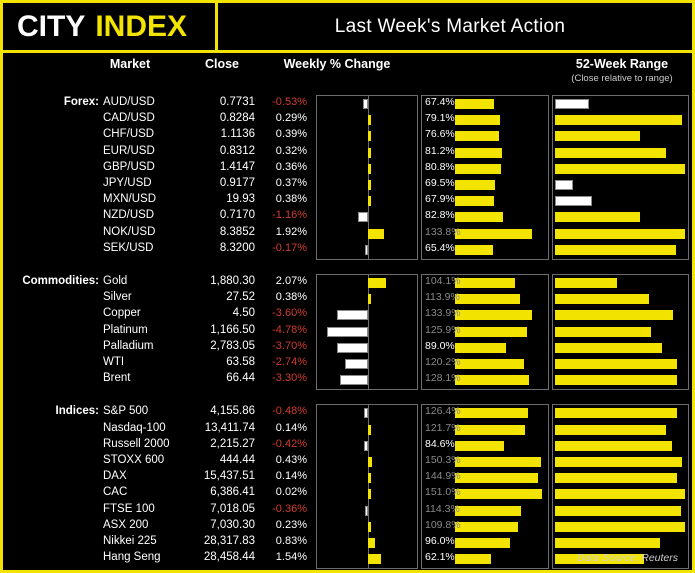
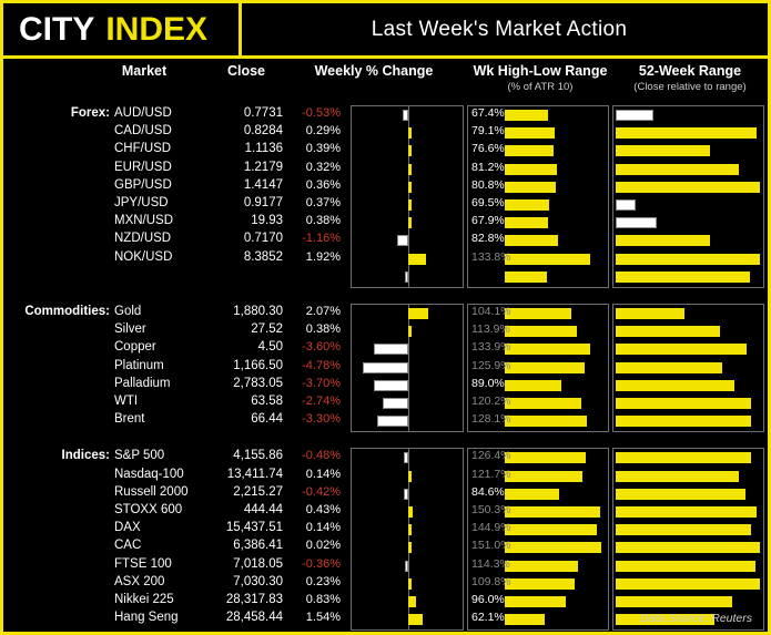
  CITY
  INDEX
  Last Week's Market Action
  Market
  Close
  Weekly % Change
+ Wk High-Low Range
+ (% of ATR 10)
  52-Week Range
  (Close relative to range)
  Forex:
  AUD/USD
  0.7731
  -0.53%
  67.4%
  CAD/USD
  0.8284
  0.29%
  79.1%
  CHF/USD
  1.1136
  0.39%
  76.6%
  EUR/USD
- 0.8312
+ 1.2179
  0.32%
  81.2%
  GBP/USD
  1.4147
  0.36%
  80.8%
  JPY/USD
  0.9177
  0.37%
  69.5%
  MXN/USD
  19.93
  0.38%
  67.9%
  NZD/USD
  0.7170
  -1.16%
  82.8%
  NOK/USD
  8.3852
  1.92%
  133.8%
- SEK/USD
- 8.3200
- -0.17%
- 65.4%
  Commodities:
  Gold
  1,880.30
  2.07%
  104.1%
  Silver
  27.52
  0.38%
  113.9%
  Copper
  4.50
  -3.60%
  133.9%
  Platinum
  1,166.50
  -4.78%
  125.9%
  Palladium
  2,783.05
  -3.70%
  89.0%
  WTI
  63.58
  -2.74%
  120.2%
  Brent
  66.44
  -3.30%
  128.1%
  Indices:
  S&P 500
  4,155.86
  -0.48%
  126.4%
  Nasdaq-100
  13,411.74
  0.14%
  121.7%
  Russell 2000
  2,215.27
  -0.42%
  84.6%
  STOXX 600
  444.44
  0.43%
  150.3%
  DAX
  15,437.51
  0.14%
  144.9%
  CAC
  6,386.41
  0.02%
  151.0%
  FTSE 100
  7,018.05
  -0.36%
  114.3%
  ASX 200
  7,030.30
  0.23%
  109.8%
  Nikkei 225
  28,317.83
  0.83%
  96.0%
  Hang Seng
  28,458.44
  1.54%
  62.1%
  Data Source: Reuters
